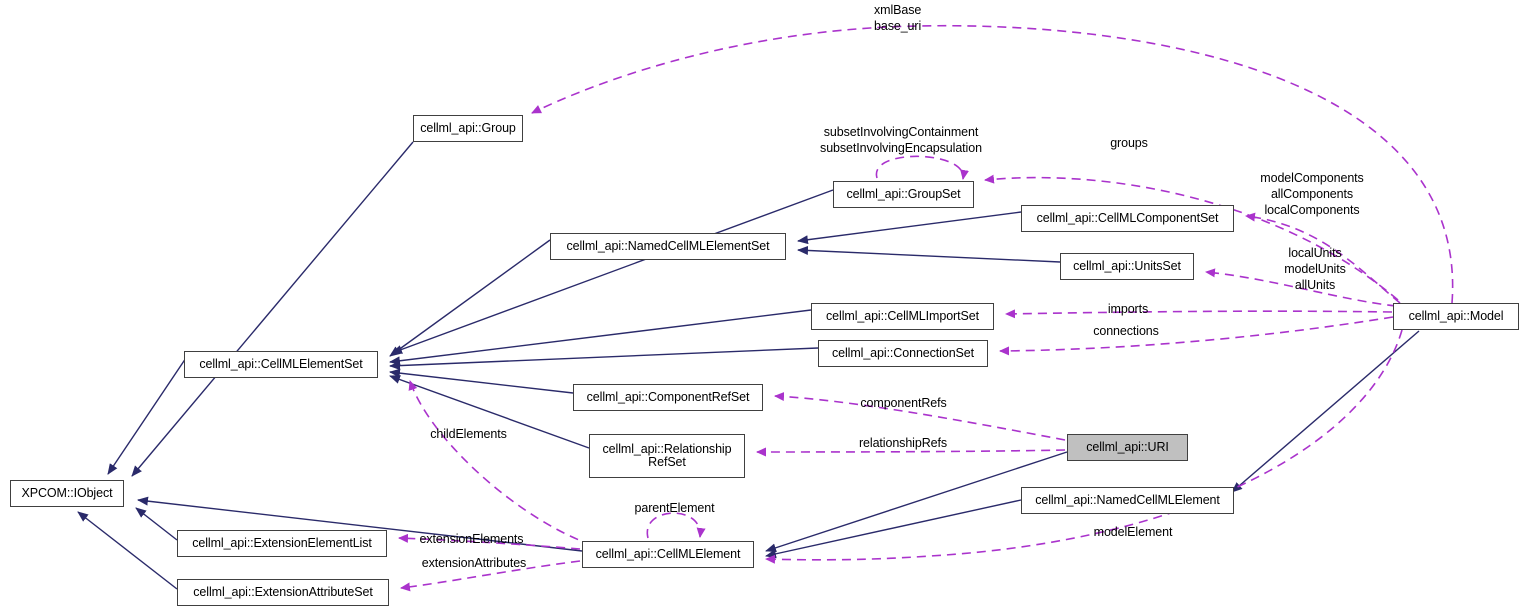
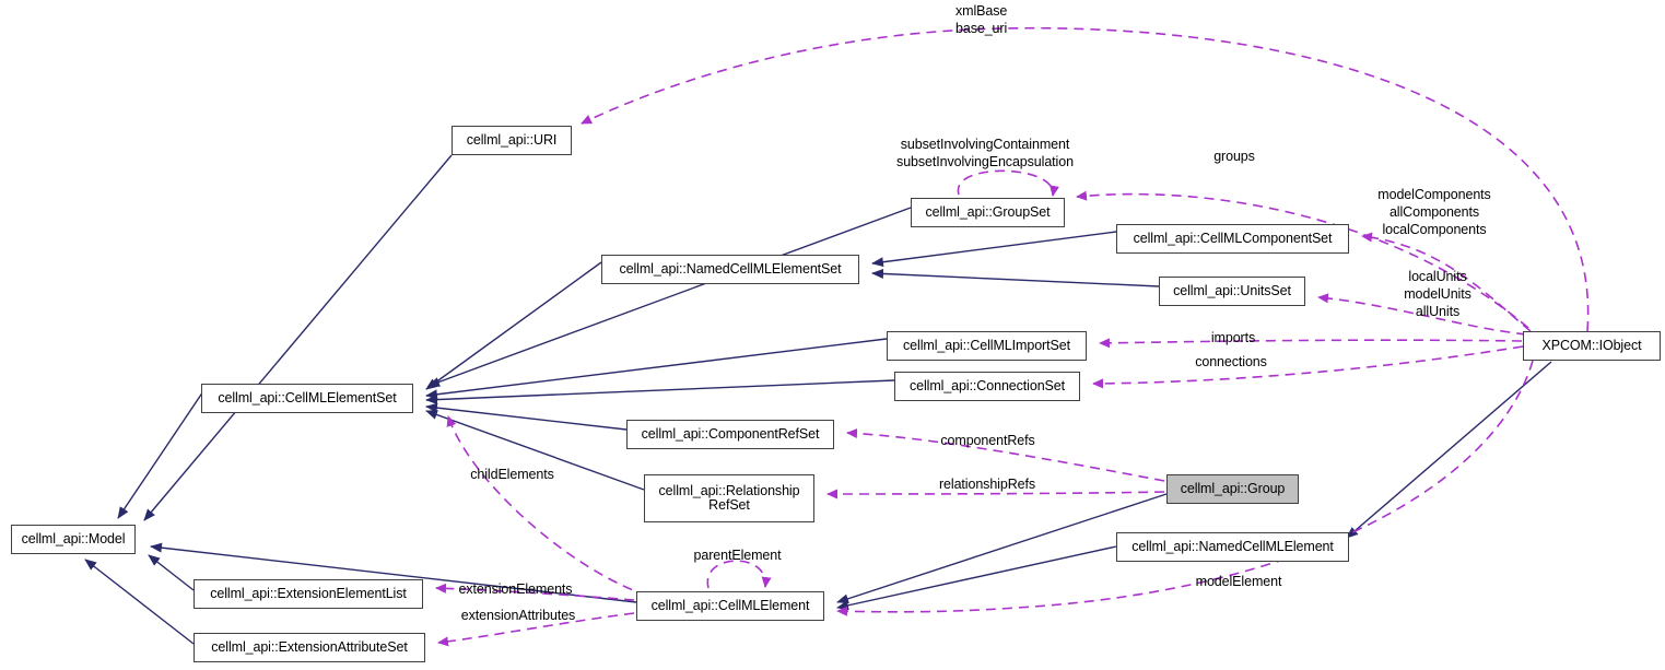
- cellml_api::Group
+ cellml_api::URI
  cellml_api::GroupSet
  cellml_api::CellMLComponentSet
  cellml_api::NamedCellMLElementSet
  cellml_api::UnitsSet
  cellml_api::CellMLImportSet
- cellml_api::Model
+ XPCOM::IObject
  cellml_api::ConnectionSet
  cellml_api::CellMLElementSet
  cellml_api::ComponentRefSet
- cellml_api::URI
+ cellml_api::Group
  cellml_api::Relationship
  RefSet
- XPCOM::IObject
+ cellml_api::Model
  cellml_api::NamedCellMLElement
  cellml_api::ExtensionElementList
  cellml_api::CellMLElement
  cellml_api::ExtensionAttributeSet
  xmlBase
  base_uri
  subsetInvolvingContainment
  subsetInvolvingEncapsulation
  groups
  modelComponents
  allComponents
  localComponents
  localUnits
  modelUnits
  allUnits
  imports
  connections
  componentRefs
  childElements
  relationshipRefs
  parentElement
  modelElement
  extensionElements
  extensionAttributes
